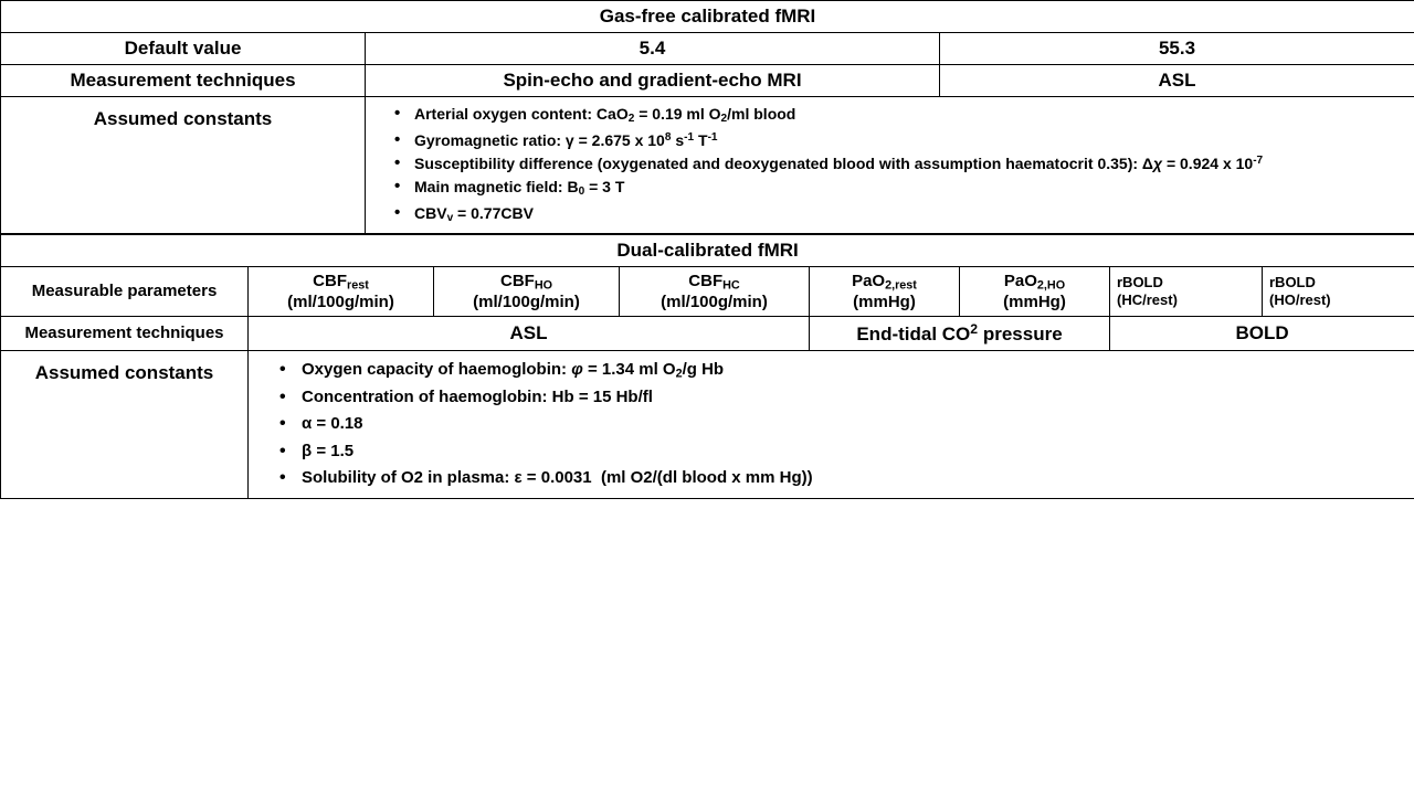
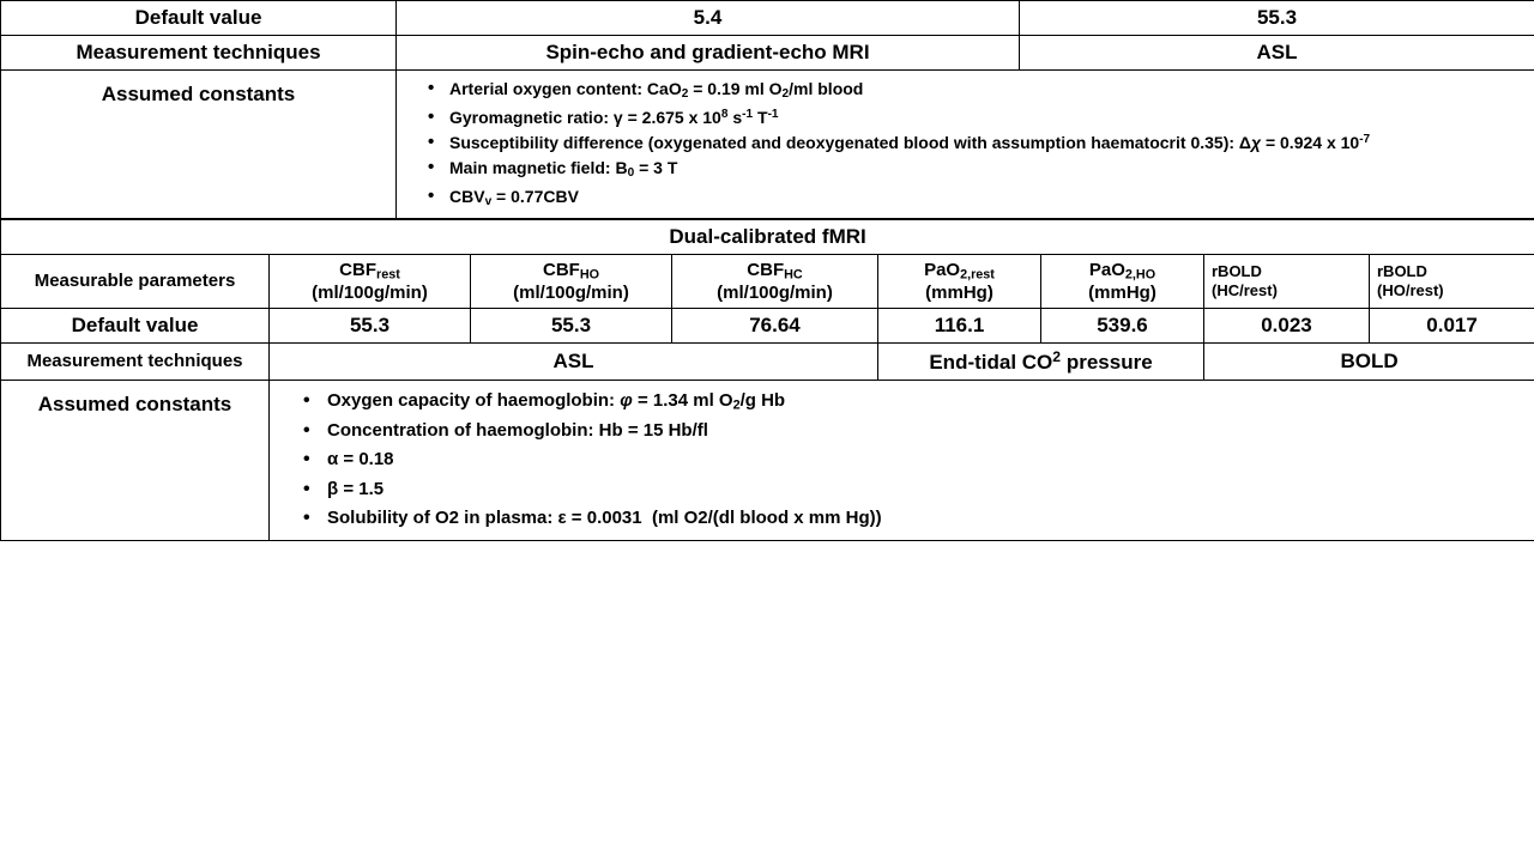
- Gas-free calibrated fMRI
  Default value	5.4	55.3
  Measurement techniques	Spin-echo and gradient-echo MRI	ASL
  Assumed constants	Arterial oxygen content: CaO2 = 0.19 ml O2/ml blood Gyromagnetic ratio: γ = 2.675 x 108 s-1 T-1 Susceptibility difference (oxygenated and deoxygenated blood with assumption haematocrit 0.35): Δχ = 0.924 x 10-7 Main magnetic field: B0 = 3 T CBVv = 0.77CBV
  Dual-calibrated fMRI
  Measurable parameters	CBFrest(ml/100g/min)	CBFHO(ml/100g/min)	CBFHC(ml/100g/min)	PaO2,rest(mmHg)	PaO2,HO(mmHg)	rBOLD(HC/rest)	rBOLD(HO/rest)
+ Default value	55.3	55.3	76.64	116.1	539.6	0.023	0.017
  Measurement techniques	ASL	End-tidal CO2 pressure	BOLD
  Assumed constants	Oxygen capacity of haemoglobin: φ = 1.34 ml O2/g Hb Concentration of haemoglobin: Hb = 15 Hb/fl α = 0.18 β = 1.5 Solubility of O2 in plasma: ε = 0.0031 (ml O2/(dl blood x mm Hg))
